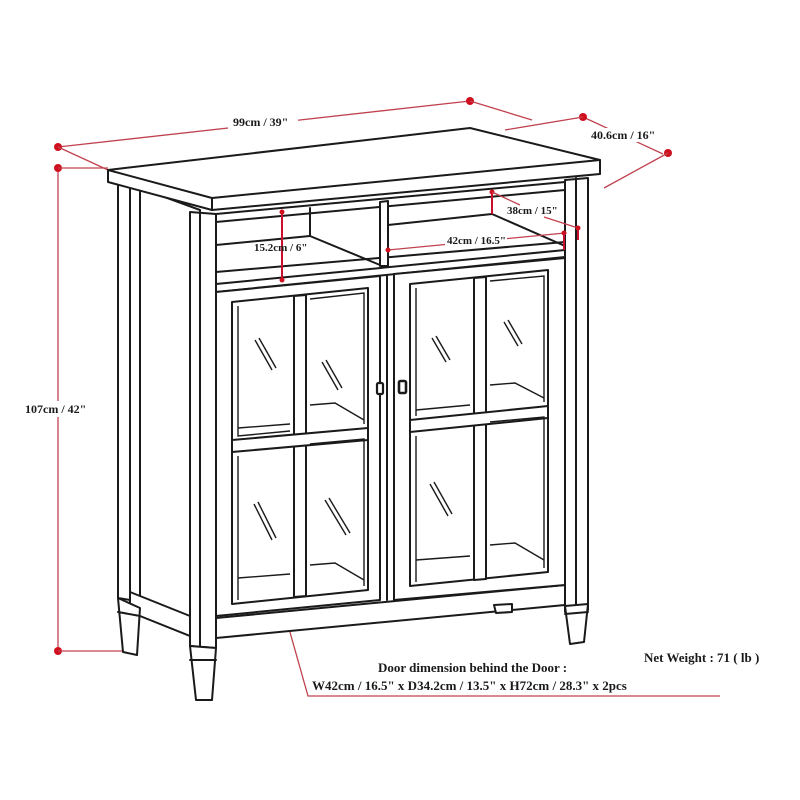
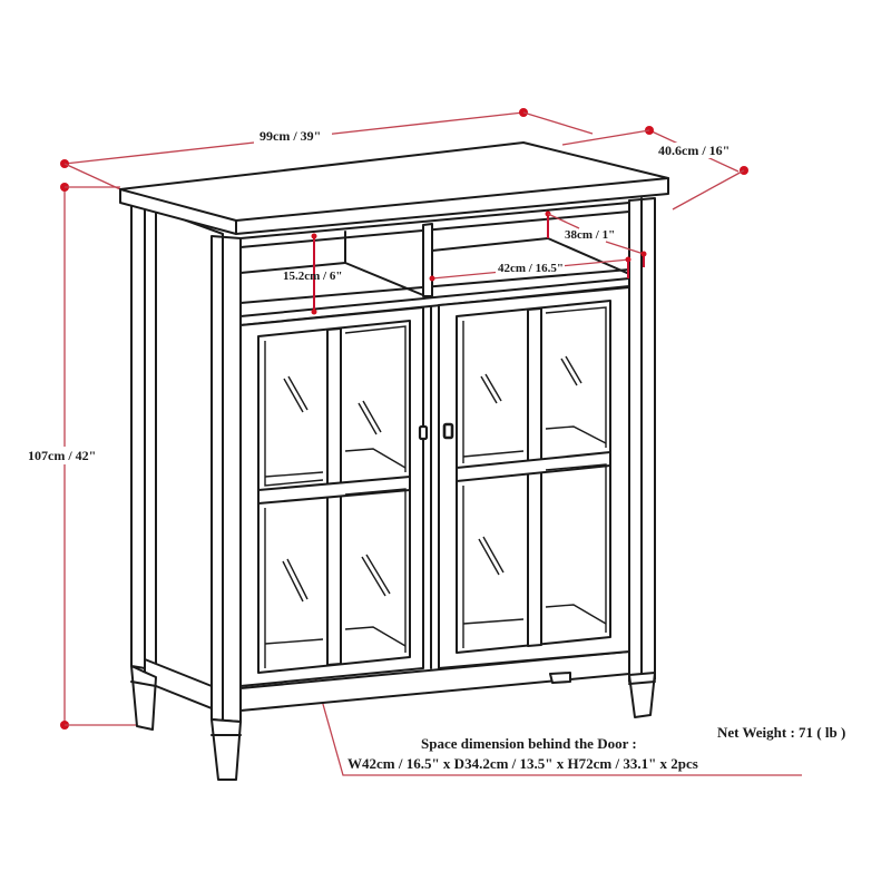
  99cm / 39"
  40.6cm / 16"
  107cm / 42"
  15.2cm / 6"
- 38cm / 15"
+ 38cm / 1"
  42cm / 16.5"
- Door dimension behind the Door :
+ Space dimension behind the Door :
- W42cm / 16.5" x D34.2cm / 13.5" x H72cm / 28.3" x 2pcs
+ W42cm / 16.5" x D34.2cm / 13.5" x H72cm / 33.1" x 2pcs
  Net Weight : 71 ( lb )
